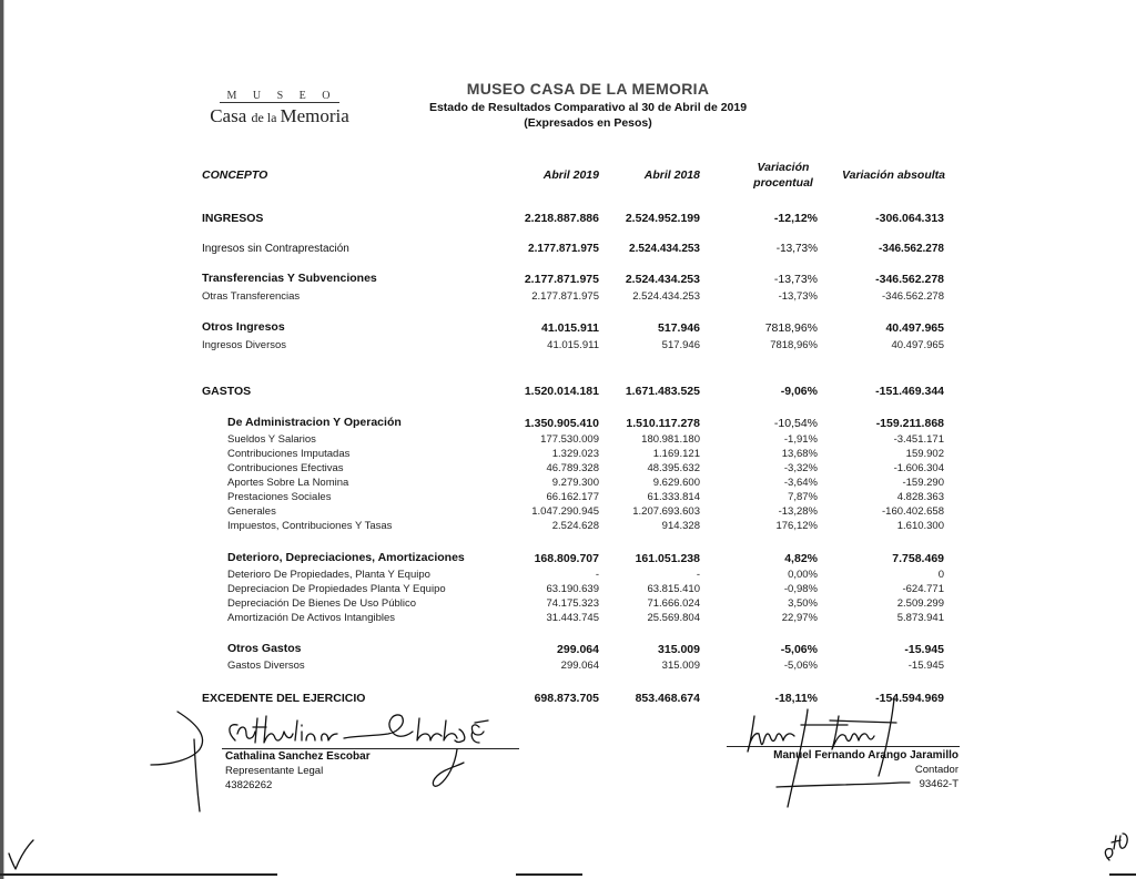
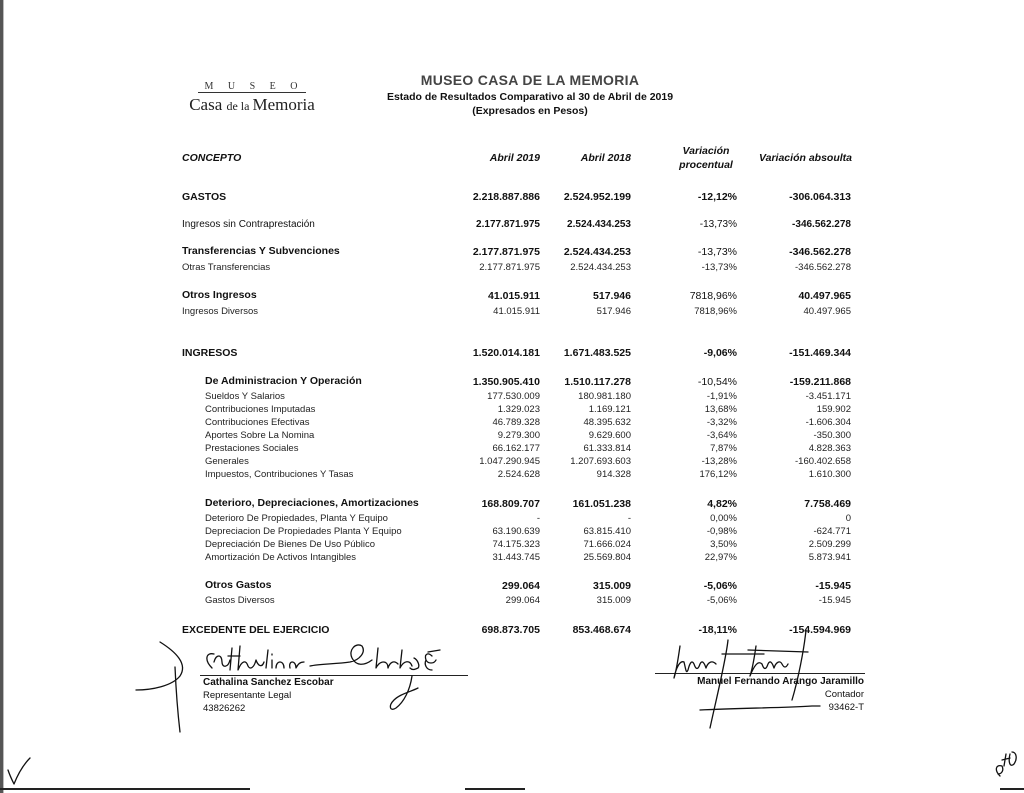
  M U S E O
  Casa de la Memoria
  MUSEO CASA DE LA MEMORIA
  Estado de Resultados Comparativo al 30 de Abril de 2019
  (Expresados en Pesos)
  CONCEPTO
  Abril 2019
  Abril 2018
  Variación
  procentual
  Variación absoulta
- INGRESOS
+ GASTOS
  2.218.887.886
  2.524.952.199
  -12,12%
  -306.064.313
  Ingresos sin Contraprestación
  2.177.871.975
  2.524.434.253
  -13,73%
  -346.562.278
  Transferencias Y Subvenciones
  2.177.871.975
  2.524.434.253
  -13,73%
  -346.562.278
  Otras Transferencias
  2.177.871.975
  2.524.434.253
  -13,73%
  -346.562.278
  Otros Ingresos
  41.015.911
  517.946
  7818,96%
  40.497.965
  Ingresos Diversos
  41.015.911
  517.946
  7818,96%
  40.497.965
- GASTOS
+ INGRESOS
  1.520.014.181
  1.671.483.525
  -9,06%
  -151.469.344
  De Administracion Y Operación
  1.350.905.410
  1.510.117.278
  -10,54%
  -159.211.868
  Sueldos Y Salarios
  177.530.009
  180.981.180
  -1,91%
  -3.451.171
  Contribuciones Imputadas
  1.329.023
  1.169.121
  13,68%
  159.902
  Contribuciones Efectivas
  46.789.328
  48.395.632
  -3,32%
  -1.606.304
  Aportes Sobre La Nomina
  9.279.300
  9.629.600
  -3,64%
- -159.290
+ -350.300
  Prestaciones Sociales
  66.162.177
  61.333.814
  7,87%
  4.828.363
  Generales
  1.047.290.945
  1.207.693.603
  -13,28%
  -160.402.658
  Impuestos, Contribuciones Y Tasas
  2.524.628
  914.328
  176,12%
  1.610.300
  Deterioro, Depreciaciones, Amortizaciones
  168.809.707
  161.051.238
  4,82%
  7.758.469
  Deterioro De Propiedades, Planta Y Equipo
  -
  -
  0,00%
  0
  Depreciacion De Propiedades Planta Y Equipo
  63.190.639
  63.815.410
  -0,98%
  -624.771
  Depreciación De Bienes De Uso Público
  74.175.323
  71.666.024
  3,50%
  2.509.299
  Amortización De Activos Intangibles
  31.443.745
  25.569.804
  22,97%
  5.873.941
  Otros Gastos
  299.064
  315.009
  -5,06%
  -15.945
  Gastos Diversos
  299.064
  315.009
  -5,06%
  -15.945
  EXCEDENTE DEL EJERCICIO
  698.873.705
  853.468.674
  -18,11%
  -154.594.969
  Cathalina Sanchez Escobar
  Representante Legal
  43826262
  Manel Fernando Arango Jaramillo
  Contador
  93462-T
